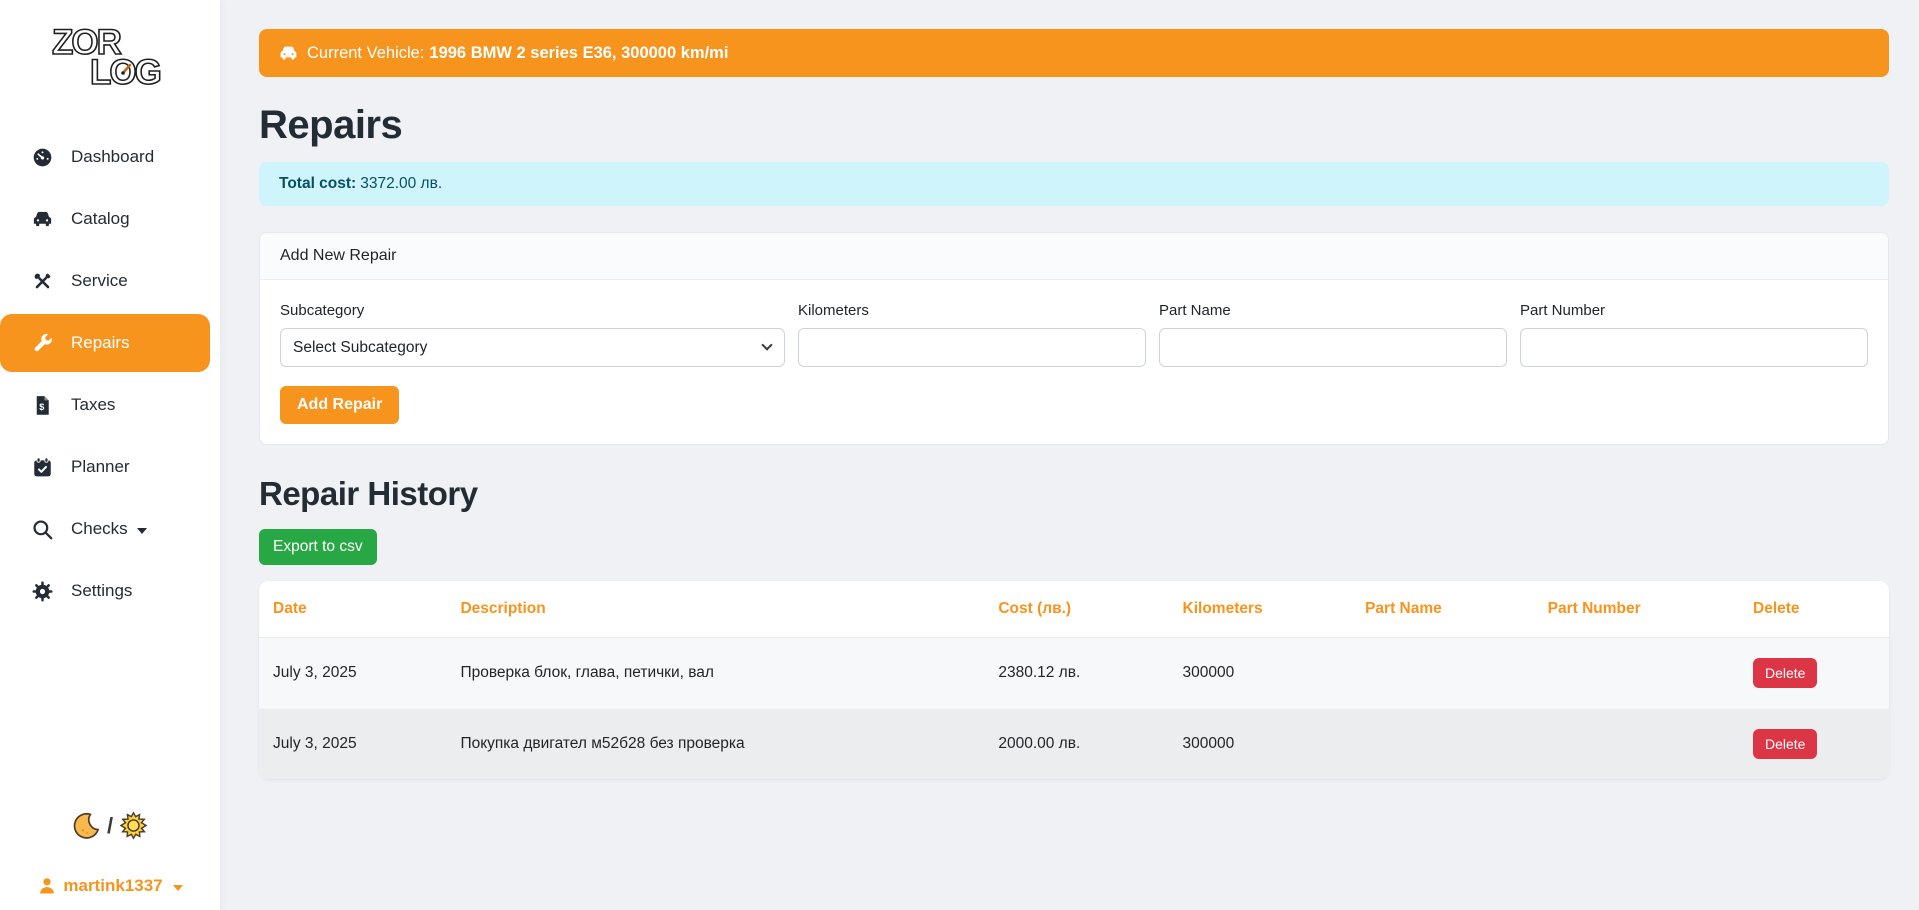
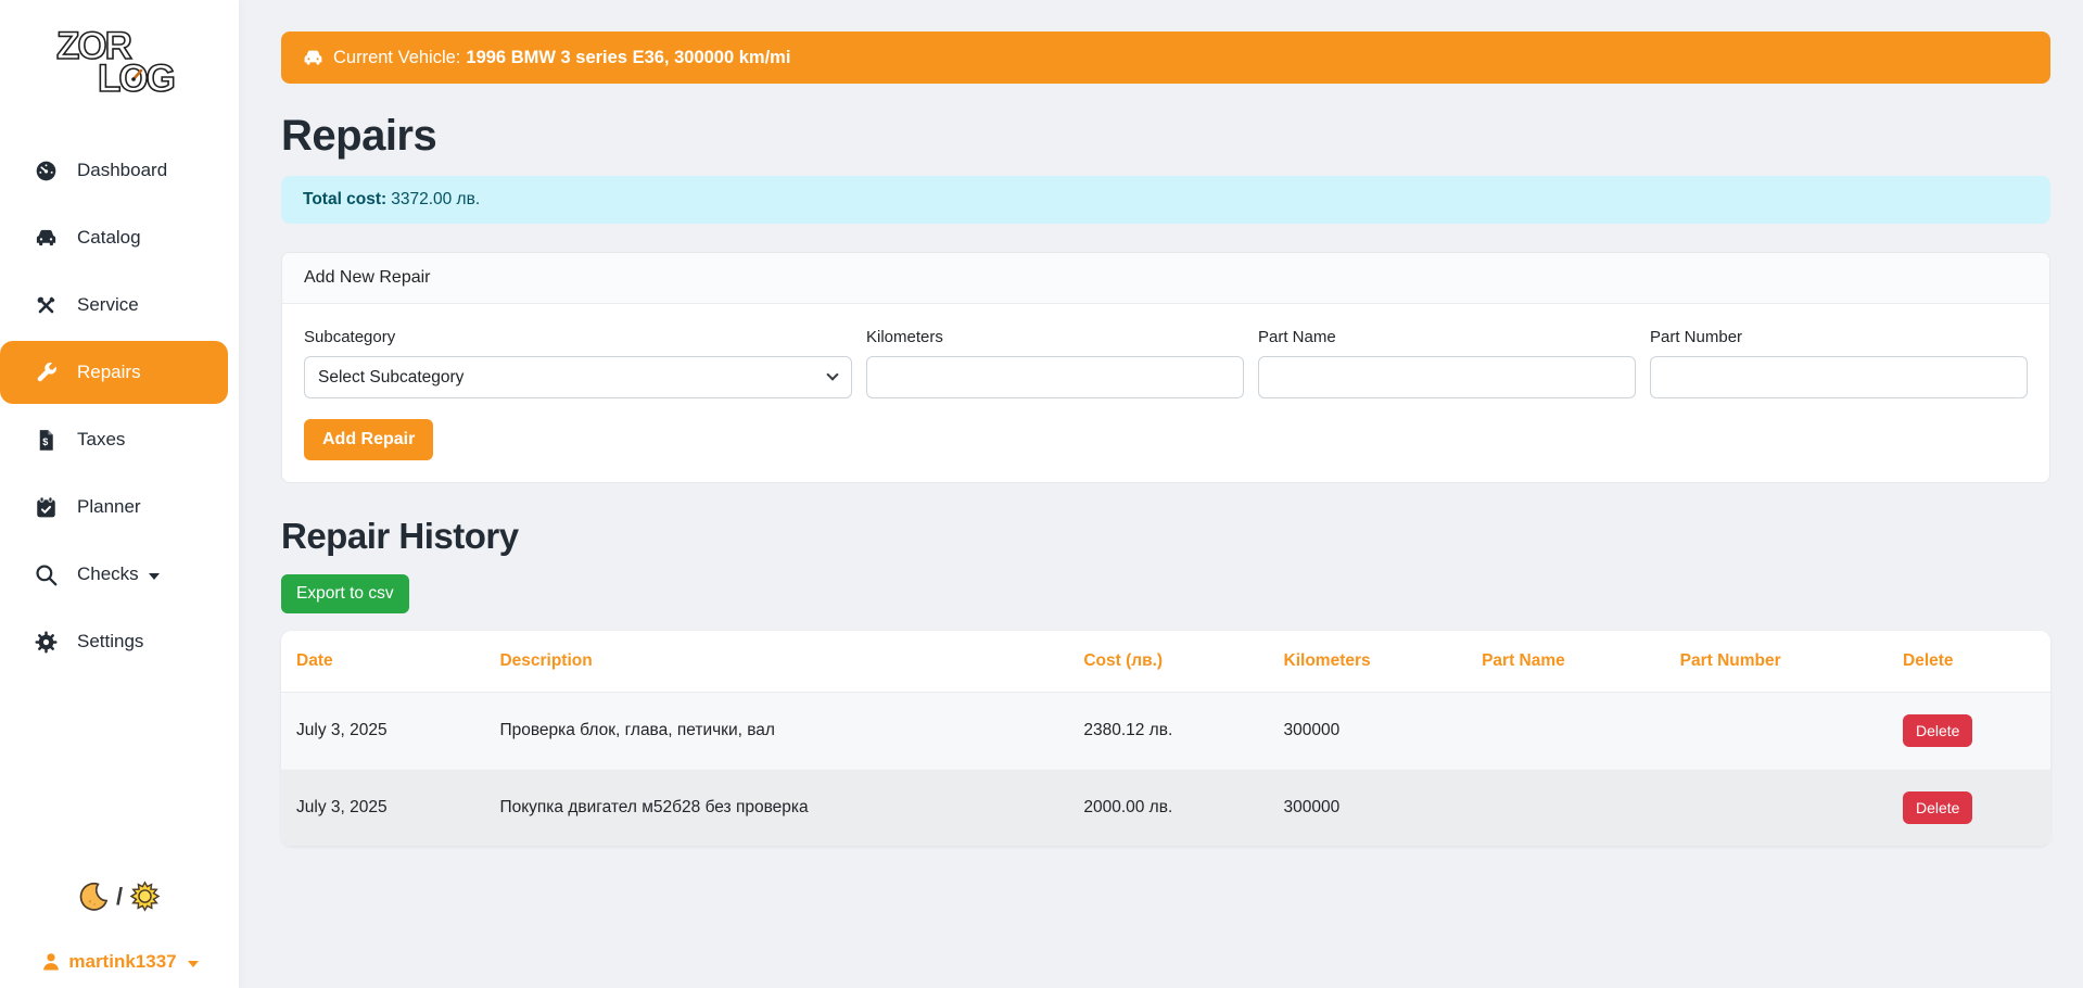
  ZOR
  Dashboard
  Catalog
  Service
  Repairs
  $
  Taxes
  Planner
  Checks
  Settings
  /
  martink1337
  Current Vehicle:
- 1996 BMW 2 series E36, 300000 km/mi
+ 1996 BMW 3 series E36, 300000 km/mi
  Repairs
  Total cost: 3372.00 лв.
  Add New Repair
  Subcategory
  Select Subcategory
  Kilometers
  Part Name
  Part Number
  Add Repair
  Repair History
  Export to csv
  Date	Description	Cost (лв.)	Kilometers	Part Name	Part Number	Delete
  July 3, 2025	Проверка блок, глава, петички, вал	2380.12 лв.	300000			Delete
  July 3, 2025	Покупка двигател м52б28 без проверка	2000.00 лв.	300000			Delete
